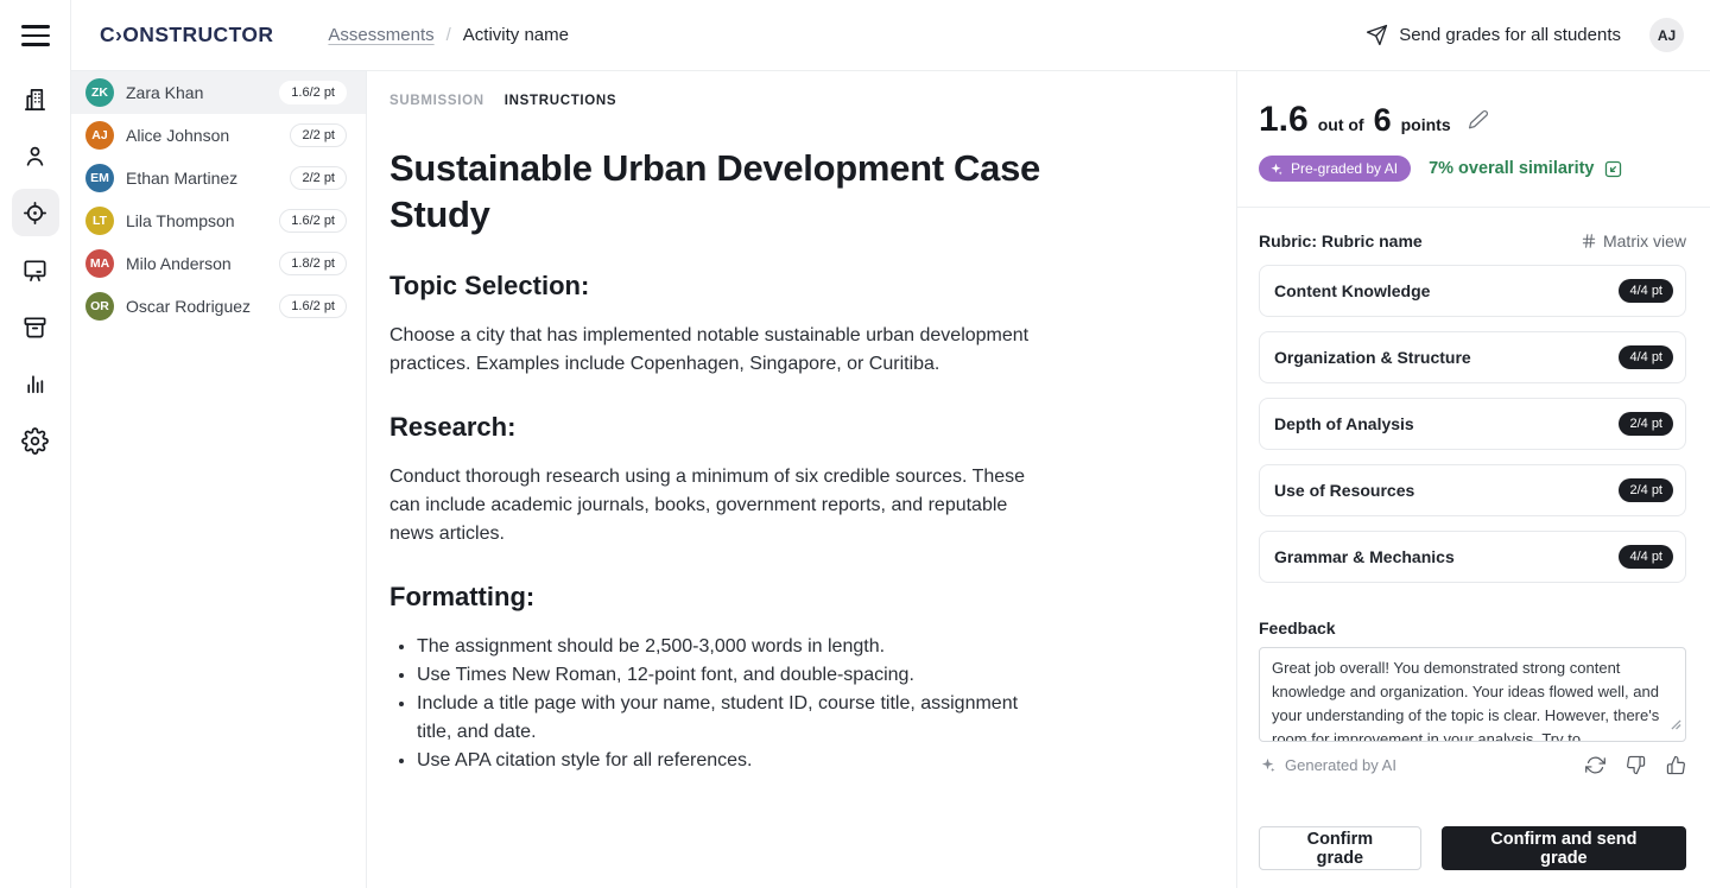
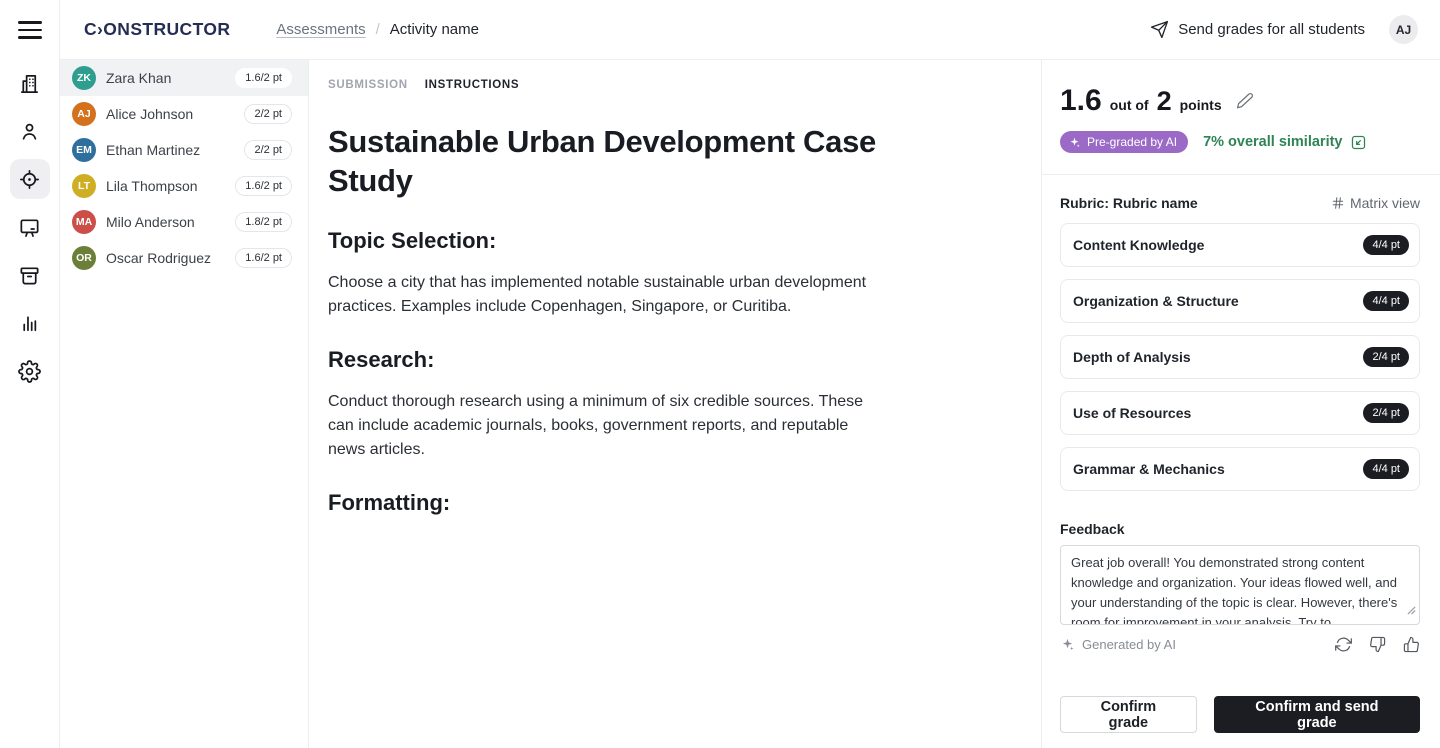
  C›ONSTRUCTOR
  Assessments
  /
  Activity name
  Send grades for all students
  AJ
  ZK
  Zara Khan
  1.6/2 pt
  AJ
  Alice Johnson
  2/2 pt
  EM
  Ethan Martinez
  2/2 pt
  LT
  Lila Thompson
  1.6/2 pt
  MA
  Milo Anderson
  1.8/2 pt
  OR
  Oscar Rodriguez
  1.6/2 pt
  SUBMISSION
  INSTRUCTIONS
  Sustainable Urban Development Case Study
  Topic Selection:
  Choose a city that has implemented notable sustainable urban development practices. Examples include Copenhagen, Singapore, or Curitiba.
  Research:
  Conduct thorough research using a minimum of six credible sources. These can include academic journals, books, government reports, and reputable news articles.
  Formatting:
- The assignment should be 2,500-3,000 words in length.
- Use Times New Roman, 12-point font, and double-spacing.
- Include a title page with your name, student ID, course title, assignment title, and date.
- Use APA citation style for all references.
  1.6
  out of
- 6
+ 2
  points
  Pre-graded by AI
  7% overall similarity
  Rubric: Rubric name
  Matrix view
  Content Knowledge
  4/4 pt
  Organization & Structure
  4/4 pt
  Depth of Analysis
  2/4 pt
  Use of Resources
  2/4 pt
  Grammar & Mechanics
  4/4 pt
  Feedback
  Generated by AI
  Confirm grade
  Confirm and send grade
